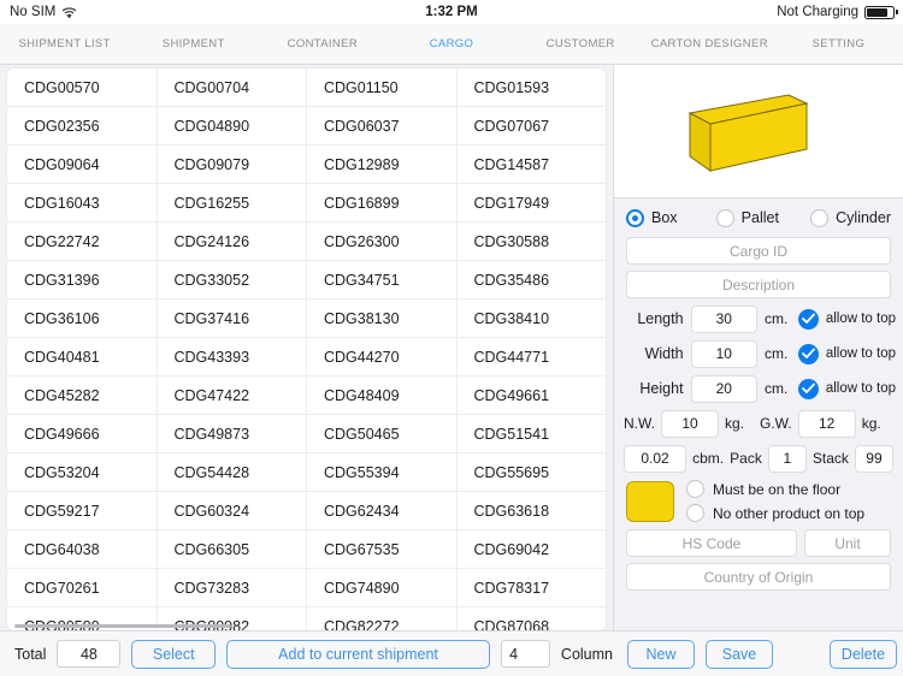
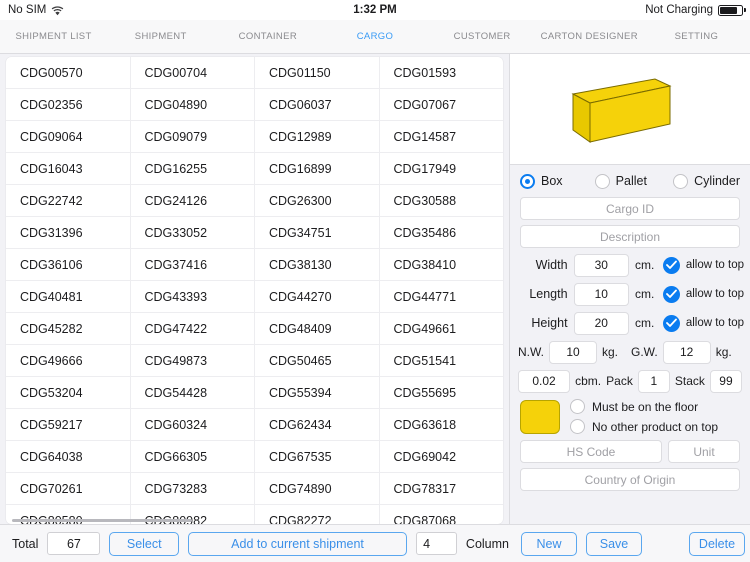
  No SIM
  1:32 PM
  Not Charging
  SHIPMENT LIST
  SHIPMENT
  CONTAINER
  CARGO
  CUSTOMER
  CARTON DESIGNER
  SETTING
  CDG00570
  CDG00704
  CDG01150
  CDG01593
  CDG02356
  CDG04890
  CDG06037
  CDG07067
  CDG09064
  CDG09079
  CDG12989
  CDG14587
  CDG16043
  CDG16255
  CDG16899
  CDG17949
  CDG22742
  CDG24126
  CDG26300
  CDG30588
  CDG31396
  CDG33052
  CDG34751
  CDG35486
  CDG36106
  CDG37416
  CDG38130
  CDG38410
  CDG40481
  CDG43393
  CDG44270
  CDG44771
  CDG45282
  CDG47422
  CDG48409
  CDG49661
  CDG49666
  CDG49873
  CDG50465
  CDG51541
  CDG53204
  CDG54428
  CDG55394
  CDG55695
  CDG59217
  CDG60324
  CDG62434
  CDG63618
  CDG64038
  CDG66305
  CDG67535
  CDG69042
  CDG70261
  CDG73283
  CDG74890
  CDG78317
  CDG82272
  CDG87068
  Box
  Pallet
  Cylinder
  Cargo ID
  Description
- Length
+ Width
  30
  cm.
  allow to top
- Width
+ Length
  10
  cm.
  allow to top
  Height
  20
  cm.
  allow to top
  N.W.
  10
  kg.
  G.W.
  12
  kg.
  0.02
  cbm.
  Pack
  1
  Stack
  99
  Must be on the floor
  No other product on top
  HS Code
  Unit
  Country of Origin
  Total
- 48
+ 67
  Select
  Add to current shipment
  4
  Column
  New
  Save
  Delete
